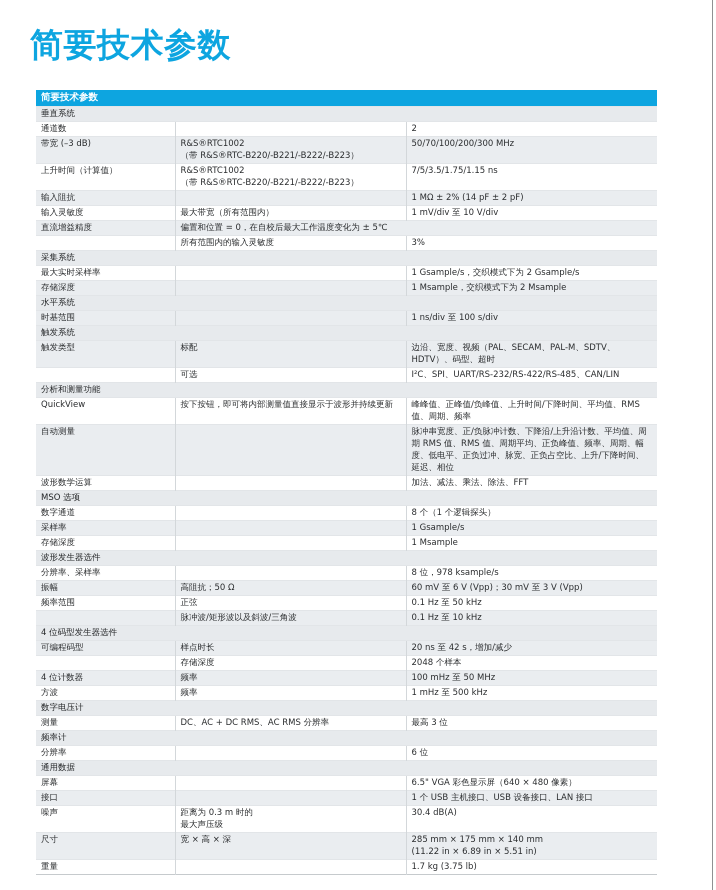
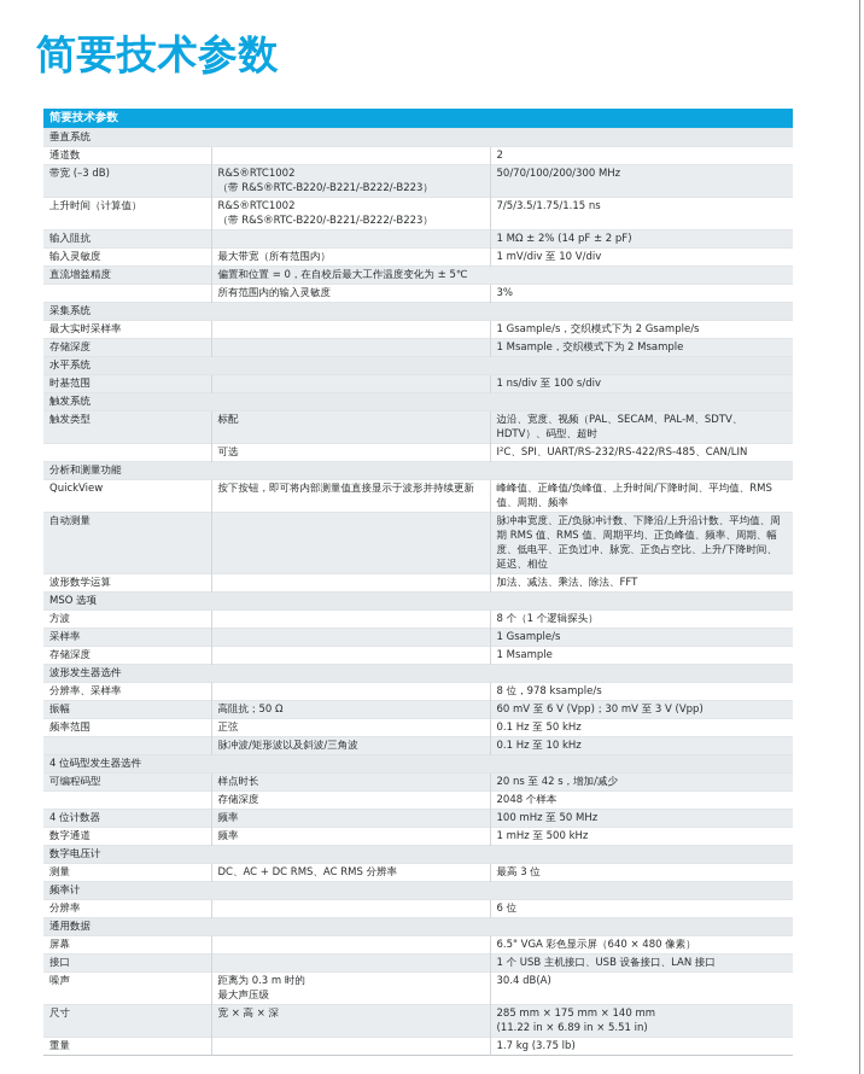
  简要技术参数
  简要技术参数
  垂直系统
  通道数		2
  带宽 (–3 dB)	R&S®RTC1002 （带 R&S®RTC-B220/-B221/-B222/-B223）	50/70/100/200/300 MHz
  上升时间（计算值）	R&S®RTC1002 （带 R&S®RTC-B220/-B221/-B222/-B223）	7/5/3.5/1.75/1.15 ns
  输入阻抗		1 MΩ ± 2% (14 pF ± 2 pF)
  输入灵敏度	最大带宽（所有范围内）	1 mV/div 至 10 V/div
  直流增益精度	偏置和位置 = 0，在自校后最大工作温度变化为 ± 5℃
  	所有范围内的输入灵敏度	3%
  采集系统
  最大实时采样率		1 Gsample/s，交织模式下为 2 Gsample/s
  存储深度		1 Msample，交织模式下为 2 Msample
  水平系统
  时基范围		1 ns/div 至 100 s/div
  触发系统
  触发类型	标配	边沿、宽度、视频（PAL、SECAM、PAL-M、SDTV、HDTV）、码型、超时
  	可选	I²C、SPI、UART/RS-232/RS-422/RS-485、CAN/LIN
  分析和测量功能
  QuickView	按下按钮，即可将内部测量值直接显示于波形并持续更新	峰峰值、正峰值/负峰值、上升时间/下降时间、平均值、RMS 值、周期、频率
  自动测量		脉冲串宽度、正/负脉冲计数、下降沿/上升沿计数、平均值、周期 RMS 值、RMS 值、周期平均、正负峰值、频率、周期、幅度、低电平、正负过冲、脉宽、正负占空比、上升/下降时间、延迟、相位
  波形数学运算		加法、减法、乘法、除法、FFT
  MSO 选项
- 数字通道		8 个（1 个逻辑探头）
+ 方波		8 个（1 个逻辑探头）
  采样率		1 Gsample/s
  存储深度		1 Msample
  波形发生器选件
  分辨率、采样率		8 位，978 ksample/s
  振幅	高阻抗；50 Ω	60 mV 至 6 V (Vpp)；30 mV 至 3 V (Vpp)
  频率范围	正弦	0.1 Hz 至 50 kHz
  	脉冲波/矩形波以及斜波/三角波	0.1 Hz 至 10 kHz
  4 位码型发生器选件
  可编程码型	样点时长	20 ns 至 42 s，增加/减少
  	存储深度	2048 个样本
  4 位计数器	频率	100 mHz 至 50 MHz
- 方波	频率	1 mHz 至 500 kHz
+ 数字通道	频率	1 mHz 至 500 kHz
  数字电压计
  测量	DC、AC + DC RMS、AC RMS 分辨率	最高 3 位
  频率计
  分辨率		6 位
  通用数据
  屏幕		6.5" VGA 彩色显示屏（640 × 480 像素）
  接口		1 个 USB 主机接口、USB 设备接口、LAN 接口
  噪声	距离为 0.3 m 时的 最大声压级	30.4 dB(A)
  尺寸	宽 × 高 × 深	285 mm × 175 mm × 140 mm (11.22 in × 6.89 in × 5.51 in)
  重量		1.7 kg (3.75 lb)
